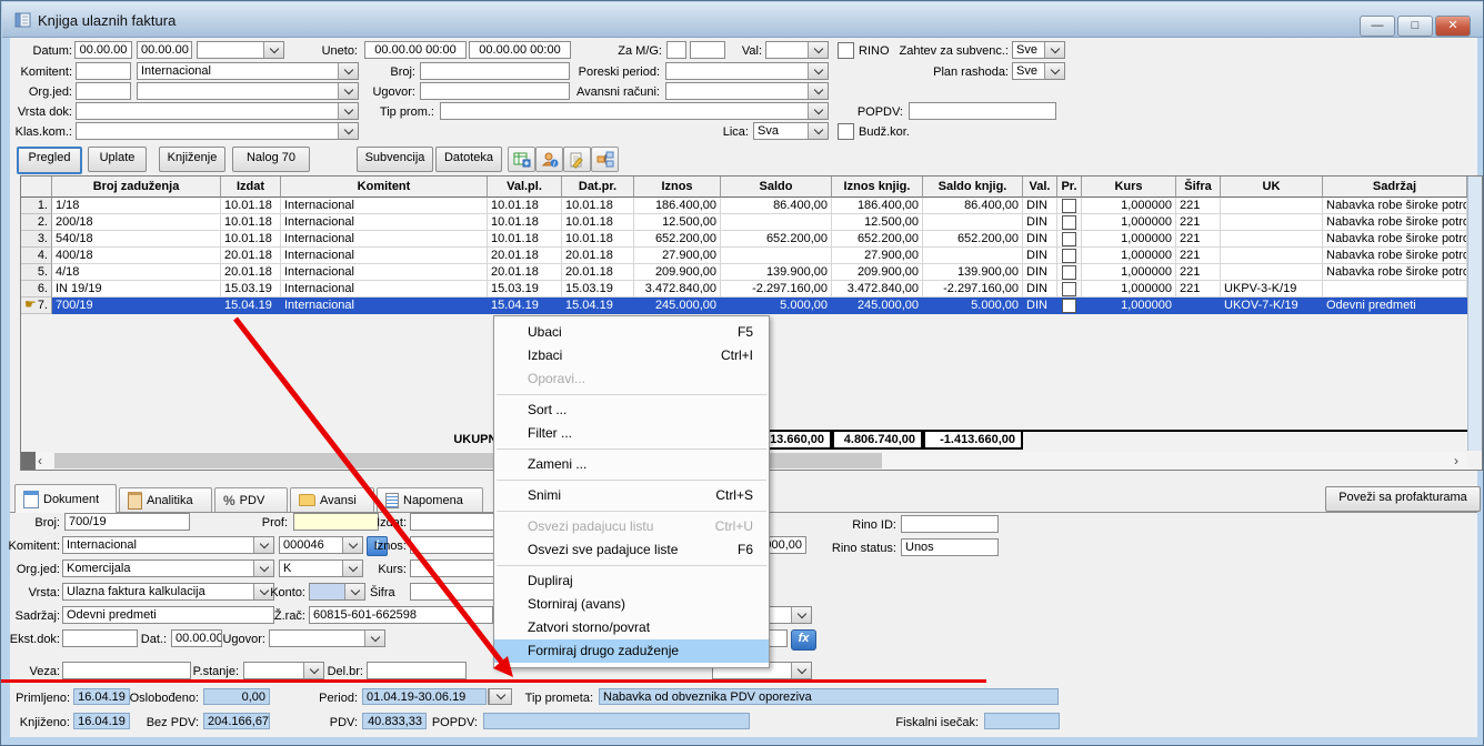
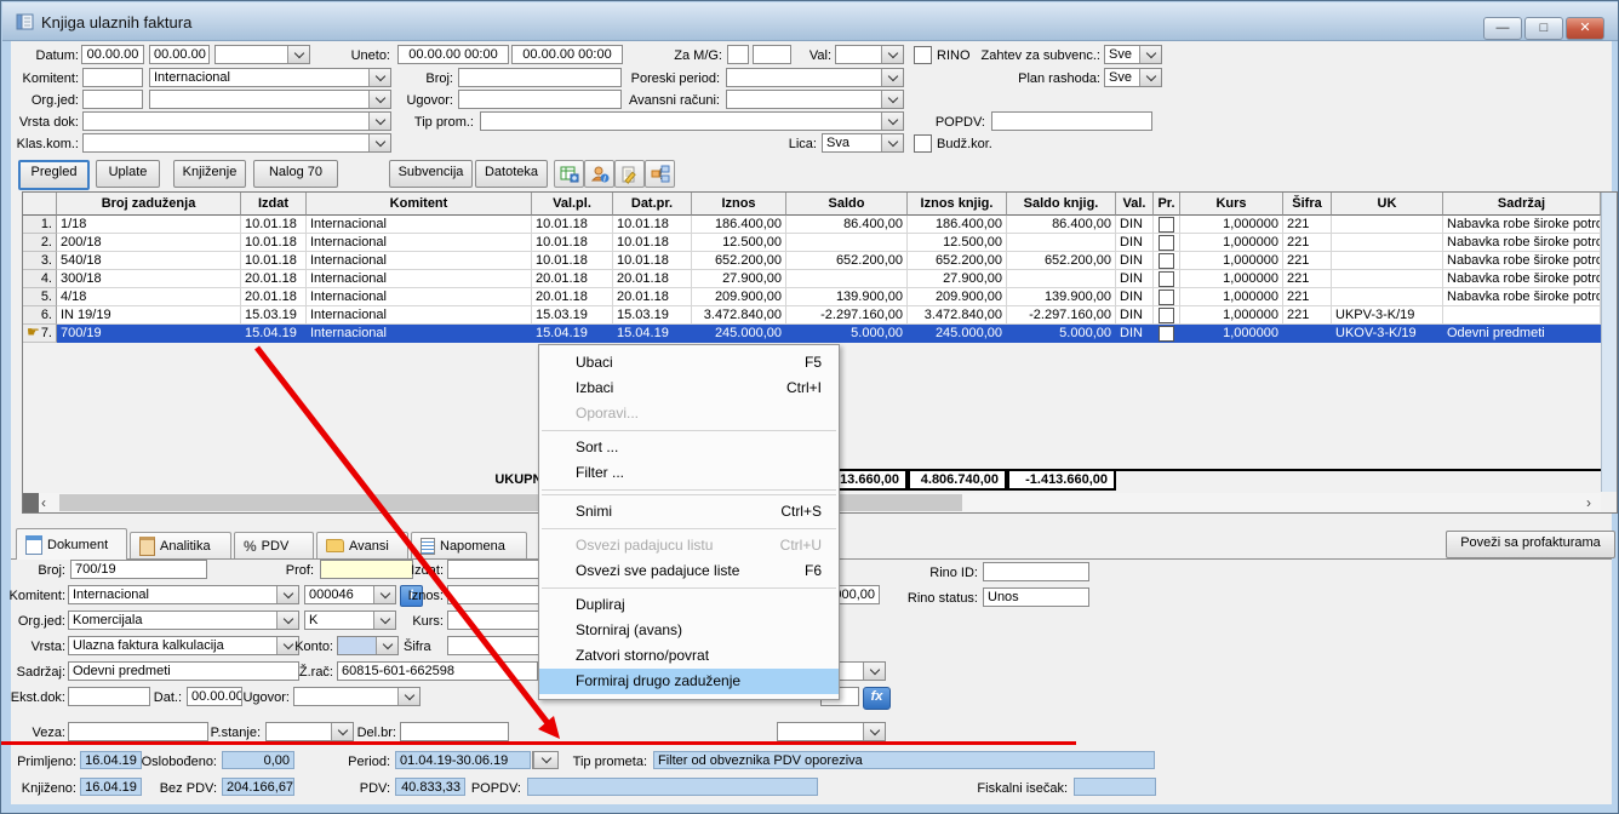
  Knjiga ulaznih faktura
  —
  □
  ✕
  Datum:
  00.00.00
  00.00.00
  Uneto:
  00.00.00 00:00
  00.00.00 00:00
  Za M/G:
  Val:
  RINO
  Zahtev za subvenc.:
  Sve
  Komitent:
  Internacional
  Broj:
  Poreski period:
  Plan rashoda:
  Sve
  Org.jed:
  Ugovor:
  Avansni računi:
  Vrsta dok:
  Tip prom.:
  POPDV:
  Klas.kom.:
  Lica:
  Sva
  Budž.kor.
  Pregled
  Uplate
  Knjiženje
  Nalog 70
  Subvencija
  Datoteka
  Broj zaduženja
  Izdat
  Komitent
  Val.pl.
  Dat.pr.
  Iznos
  Saldo
  Iznos knjig.
  Saldo knjig.
  Val.
  Pr.
  Kurs
  Šifra
  UK
  Sadržaj
  1.
  1/18
  10.01.18
  Internacional
  10.01.18
  10.01.18
  186.400,00
  86.400,00
  186.400,00
  86.400,00
  DIN
  1,000000
  221
  Nabavka robe široke potro
  2.
  200/18
  10.01.18
  Internacional
  10.01.18
  10.01.18
  12.500,00
  12.500,00
  DIN
  1,000000
  221
  Nabavka robe široke potro
  3.
  540/18
  10.01.18
  Internacional
  10.01.18
  10.01.18
  652.200,00
  652.200,00
  652.200,00
  652.200,00
  DIN
  1,000000
  221
  Nabavka robe široke potro
  4.
- 400/18
+ 300/18
  20.01.18
  Internacional
  20.01.18
  20.01.18
  27.900,00
  27.900,00
  DIN
  1,000000
  221
  Nabavka robe široke potro
  5.
  4/18
  20.01.18
  Internacional
  20.01.18
  20.01.18
  209.900,00
  139.900,00
  209.900,00
  139.900,00
  DIN
  1,000000
  221
  Nabavka robe široke potro
  6.
  IN 19/19
  15.03.19
  Internacional
  15.03.19
  15.03.19
  3.472.840,00
  -2.297.160,00
  3.472.840,00
  -2.297.160,00
  DIN
  1,000000
  221
  UKPV-3-K/19
  ☛
  7.
  700/19
  15.04.19
  Internacional
  15.04.19
  15.04.19
  245.000,00
  5.000,00
  245.000,00
  5.000,00
  DIN
  1,000000
- UKOV-7-K/19
+ UKOV-3-K/19
  Odevni predmeti
  4.806.740,00
  -1.413.660,00
  ‹
  ›
  Dokument
  Analitika
  %
  PDV
  Avansi
  Napomena
  Poveži sa profakturama
  Broj:
  700/19
  Prof:
  Izdt:
  Rino ID:
  Komitent:
  Internacional
  000046
  i
  Iznos:
  Rino status:
  Unos
  Org.jed:
  Komercijala
  K
  Kurs:
  Vrsta:
  Ulazna faktura kalkulacija
  Konto:
  Šifra
  Sadržaj:
  Odevni predmeti
  Ž.rač:
  60815-601-662598
  Ekst.dok:
  Dat.:
  00.00.00
  Ugovor:
  fx
  Veza:
  P.stanje:
  Del.br:
  Primljeno:
  16.04.19
  Oslobođeno:
  0,00
  Period:
  01.04.19-30.06.19
  Tip prometa:
- Nabavka od obveznika PDV oporeziva
+ Filter od obveznika PDV oporeziva
  Knjiženo:
  16.04.19
  Bez PDV:
  204.166,67
  PDV:
  40.833,33
  POPDV:
  Fiskalni isečak:
  Ubaci
  F5
  Izbaci
  Ctrl+I
  Oporavi...
  Sort ...
  Filter ...
- Zameni ...
  Snimi
  Ctrl+S
  Osvezi padajucu listu
  Ctrl+U
  Osvezi sve padajuce liste
  F6
  Dupliraj
  Storniraj (avans)
  Zatvori storno/povrat
  Formiraj drugo zaduženje
